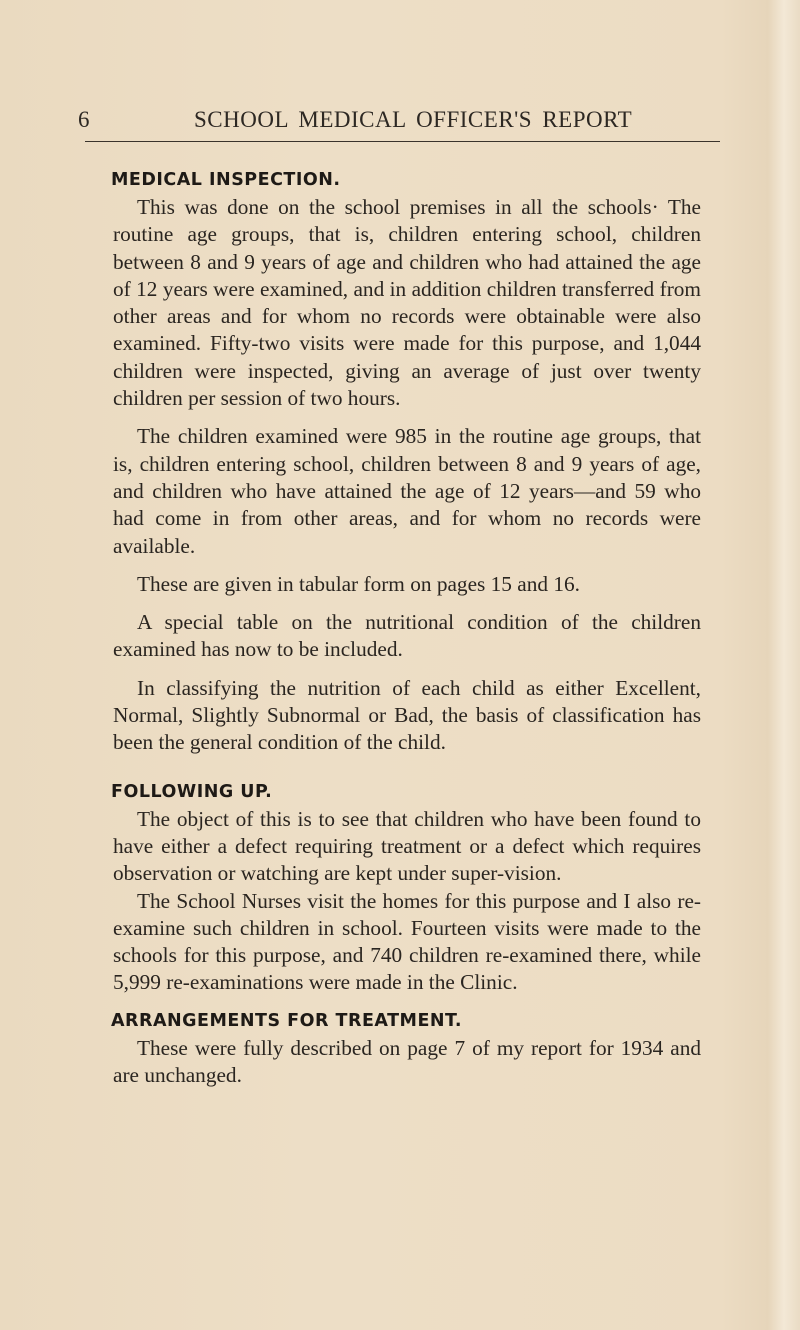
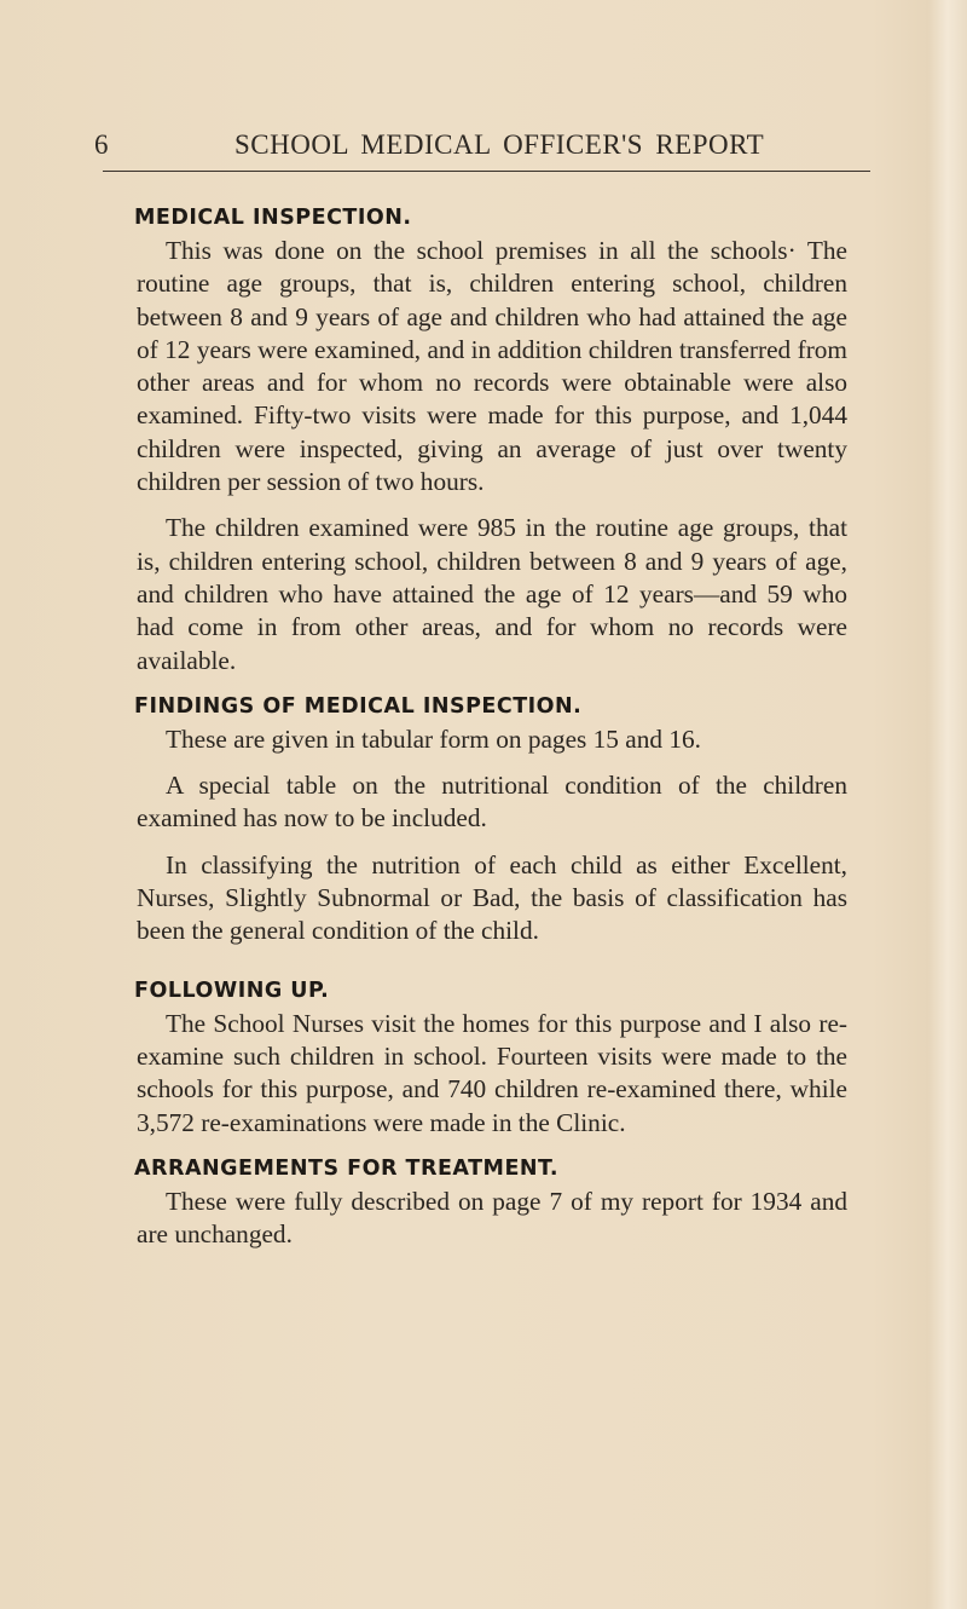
  6
  SCHOOL MEDICAL OFFICER'S REPORT
  MEDICAL INSPECTION.
  This was done on the school premises in all the schools· The routine age groups, that is, children entering school, children between 8 and 9 years of age and children who had attained the age of 12 years were examined, and in addition children transferred from other areas and for whom no records were obtainable were also examined. Fifty-two visits were made for this purpose, and 1,044 children were inspected, giving an average of just over twenty children per session of two hours.
  The children examined were 985 in the routine age groups, that is, children entering school, children between 8 and 9 years of age, and children who have attained the age of 12 years—and 59 who had come in from other areas, and for whom no records were available.
+ FINDINGS OF MEDICAL INSPECTION.
  These are given in tabular form on pages 15 and 16.
  A special table on the nutritional condition of the children examined has now to be included.
- In classifying the nutrition of each child as either Excellent, Normal, Slightly Subnormal or Bad, the basis of classification has been the general condition of the child.
+ In classifying the nutrition of each child as either Excellent, Nurses, Slightly Subnormal or Bad, the basis of classification has been the general condition of the child.
  FOLLOWING UP.
- The object of this is to see that children who have been found to have either a defect requiring treatment or a defect which requires observation or watching are kept under super-vision.
- The School Nurses visit the homes for this purpose and I also re-examine such children in school. Fourteen visits were made to the schools for this purpose, and 740 children re-examined there, while 5,999 re-examinations were made in the Clinic.
+ The School Nurses visit the homes for this purpose and I also re-examine such children in school. Fourteen visits were made to the schools for this purpose, and 740 children re-examined there, while 3,572 re-examinations were made in the Clinic.
  ARRANGEMENTS FOR TREATMENT.
  These were fully described on page 7 of my report for 1934 and are unchanged.
